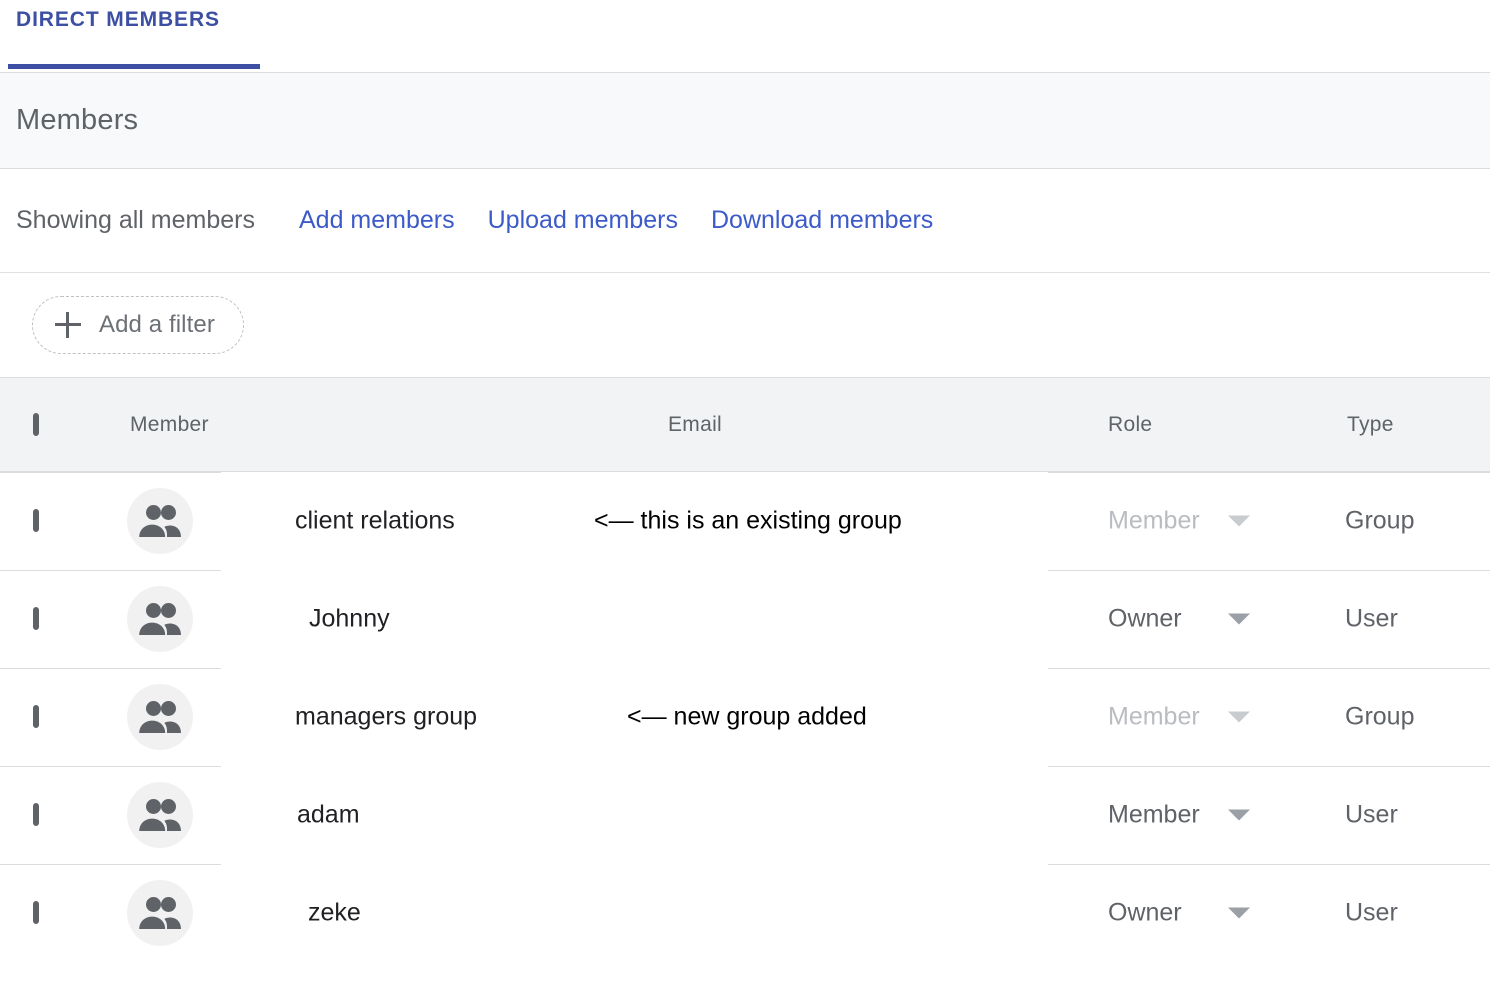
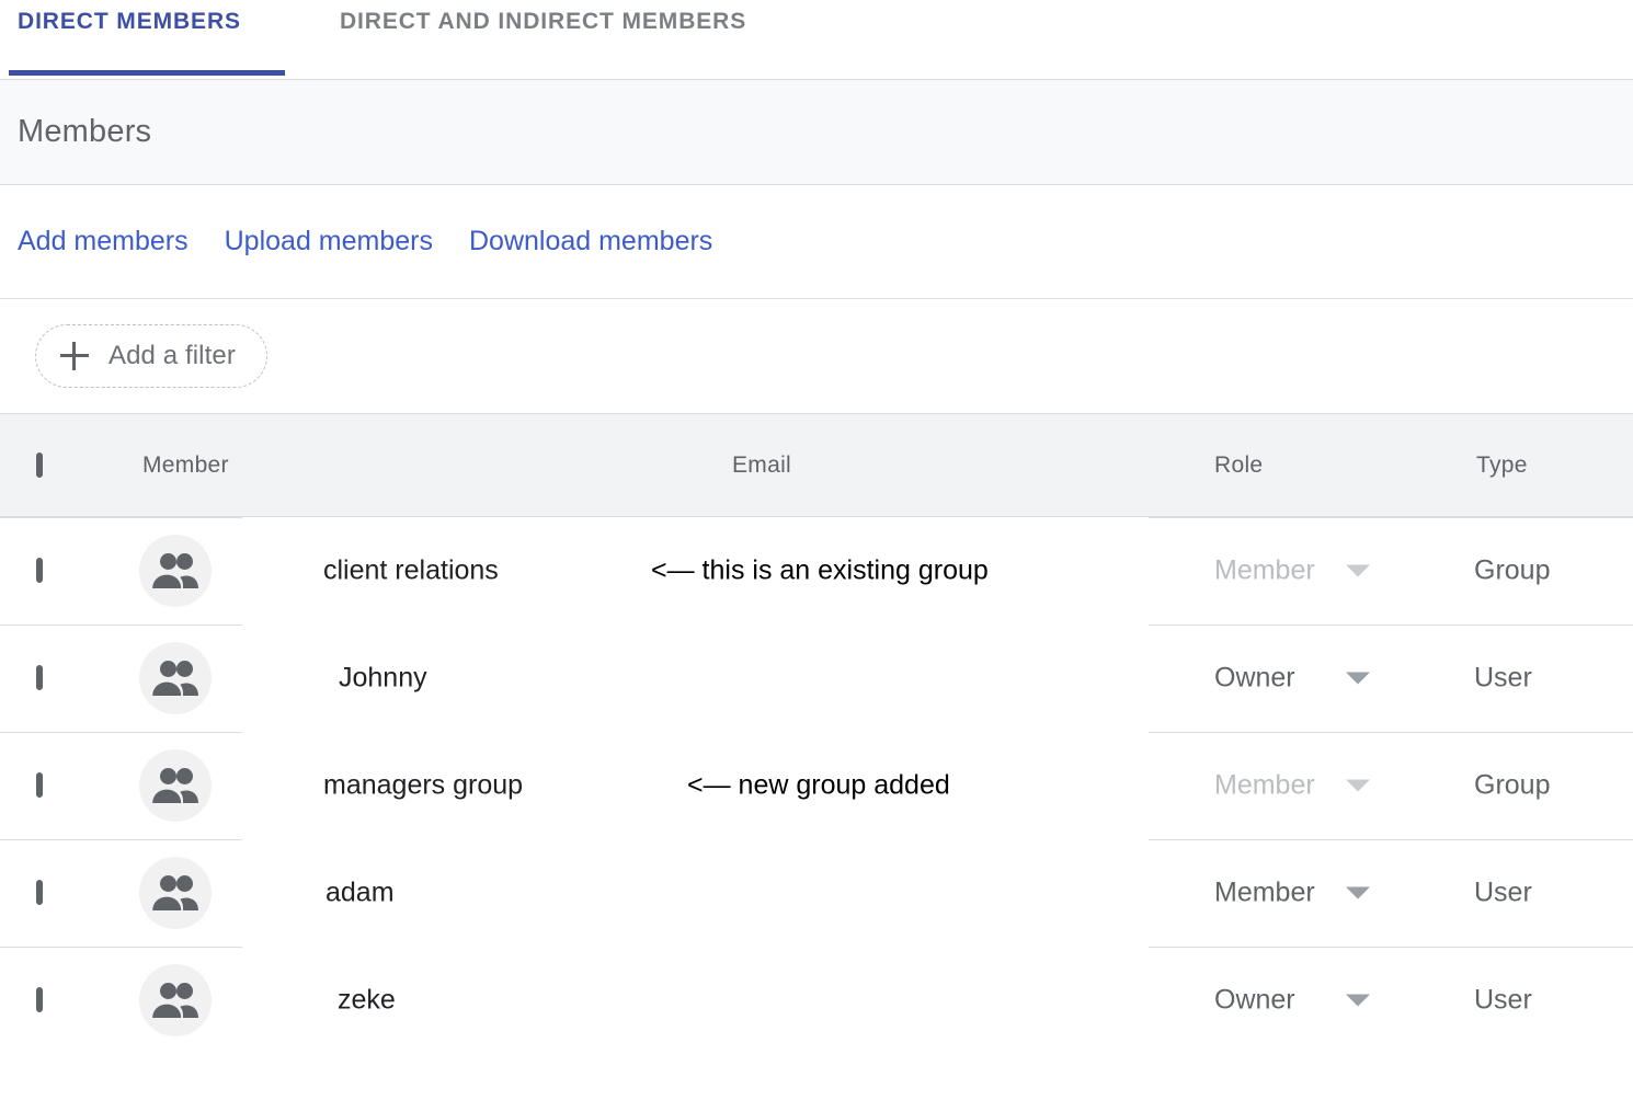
  DIRECT MEMBERS
+ DIRECT AND INDIRECT MEMBERS
  Members
- Showing all members
  Add members
  Upload members
  Download members
  Add a filter
  Member
  Email
  Role
  Type
  client relations
  <— this is an existing group
  Member
  Group
  Johnny
  Owner
  User
  managers group
  <— new group added
  Member
  Group
  adam
  Member
  User
  zeke
  Owner
  User
